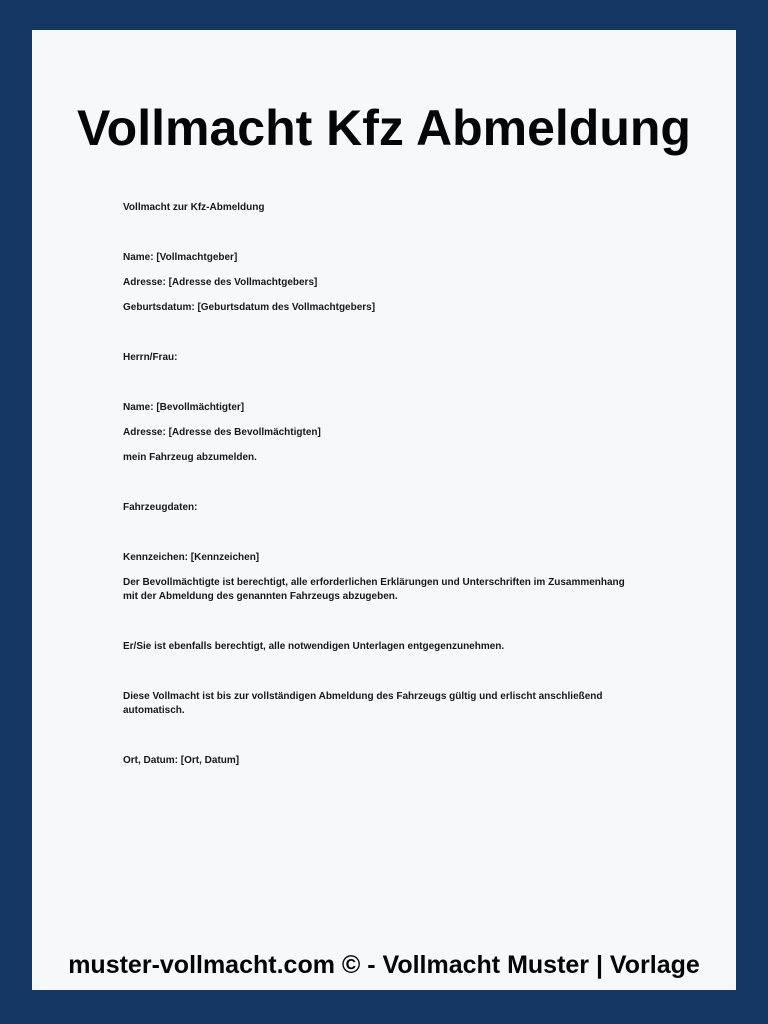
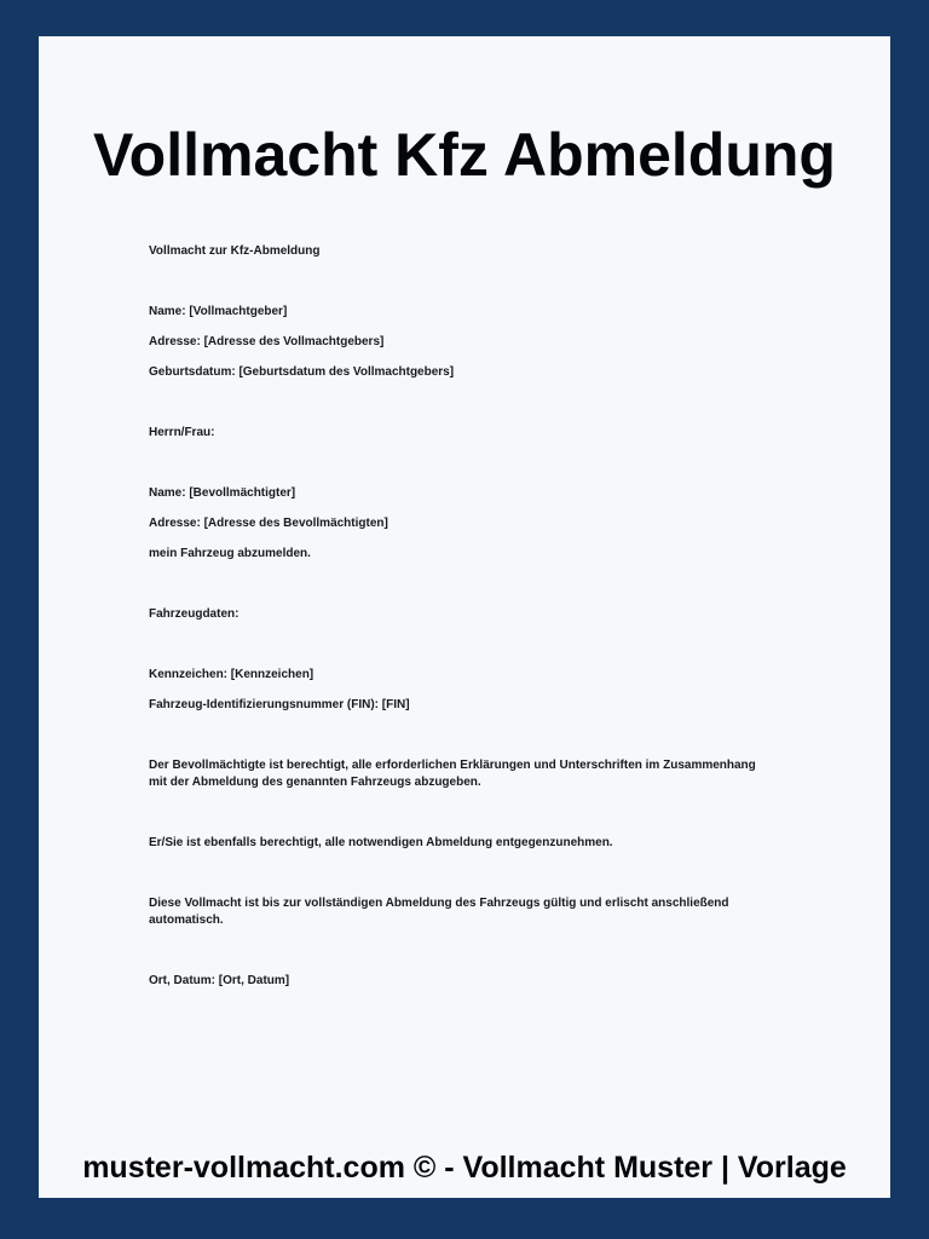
  Vollmacht Kfz Abmeldung
  Vollmacht zur Kfz-Abmeldung
  Name: [Vollmachtgeber]
  Adresse: [Adresse des Vollmachtgebers]
  Geburtsdatum: [Geburtsdatum des Vollmachtgebers]
  Herrn/Frau:
  Name: [Bevollmächtigter]
  Adresse: [Adresse des Bevollmächtigten]
  mein Fahrzeug abzumelden.
  Fahrzeugdaten:
  Kennzeichen: [Kennzeichen]
+ Fahrzeug-Identifizierungsnummer (FIN): [FIN]
  Der Bevollmächtigte ist berechtigt, alle erforderlichen Erklärungen und Unterschriften im Zusammenhang
  mit der Abmeldung des genannten Fahrzeugs abzugeben.
- Er/Sie ist ebenfalls berechtigt, alle notwendigen Unterlagen entgegenzunehmen.
+ Er/Sie ist ebenfalls berechtigt, alle notwendigen Abmeldung entgegenzunehmen.
  Diese Vollmacht ist bis zur vollständigen Abmeldung des Fahrzeugs gültig und erlischt anschließend
  automatisch.
  Ort, Datum: [Ort, Datum]
  muster-vollmacht.com © - Vollmacht Muster | Vorlage
